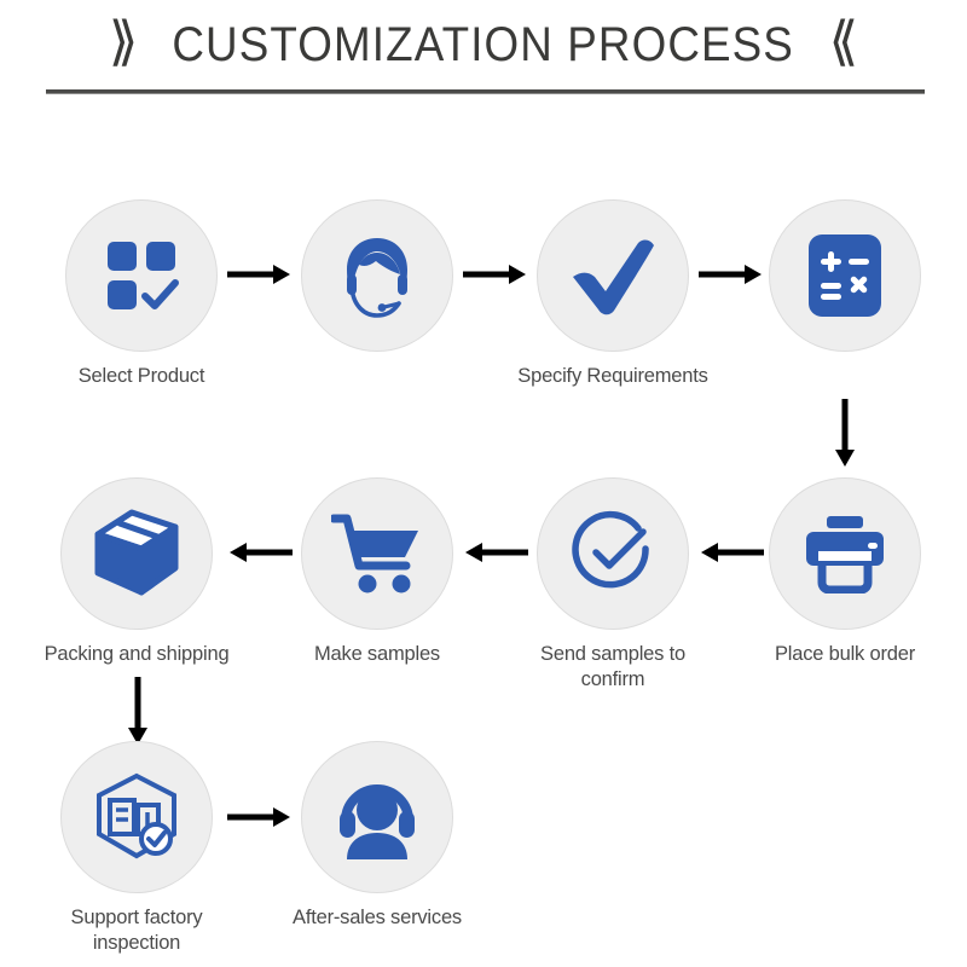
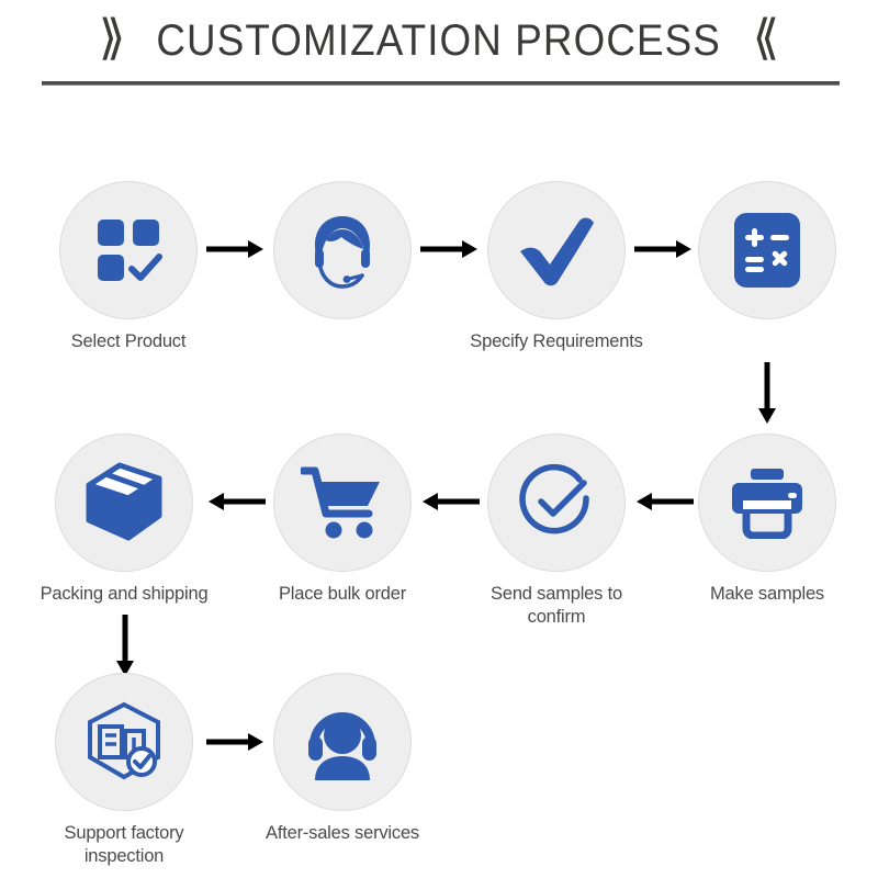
  ⟫
  CUSTOMIZATION PROCESS
  ⟪
  Select Product
  Specify Requirements
- Place bulk order
+ Make samples
  Send samples to confirm
- Make samples
+ Place bulk order
  Packing and shipping
  Support factory
  inspection
  After-sales services
